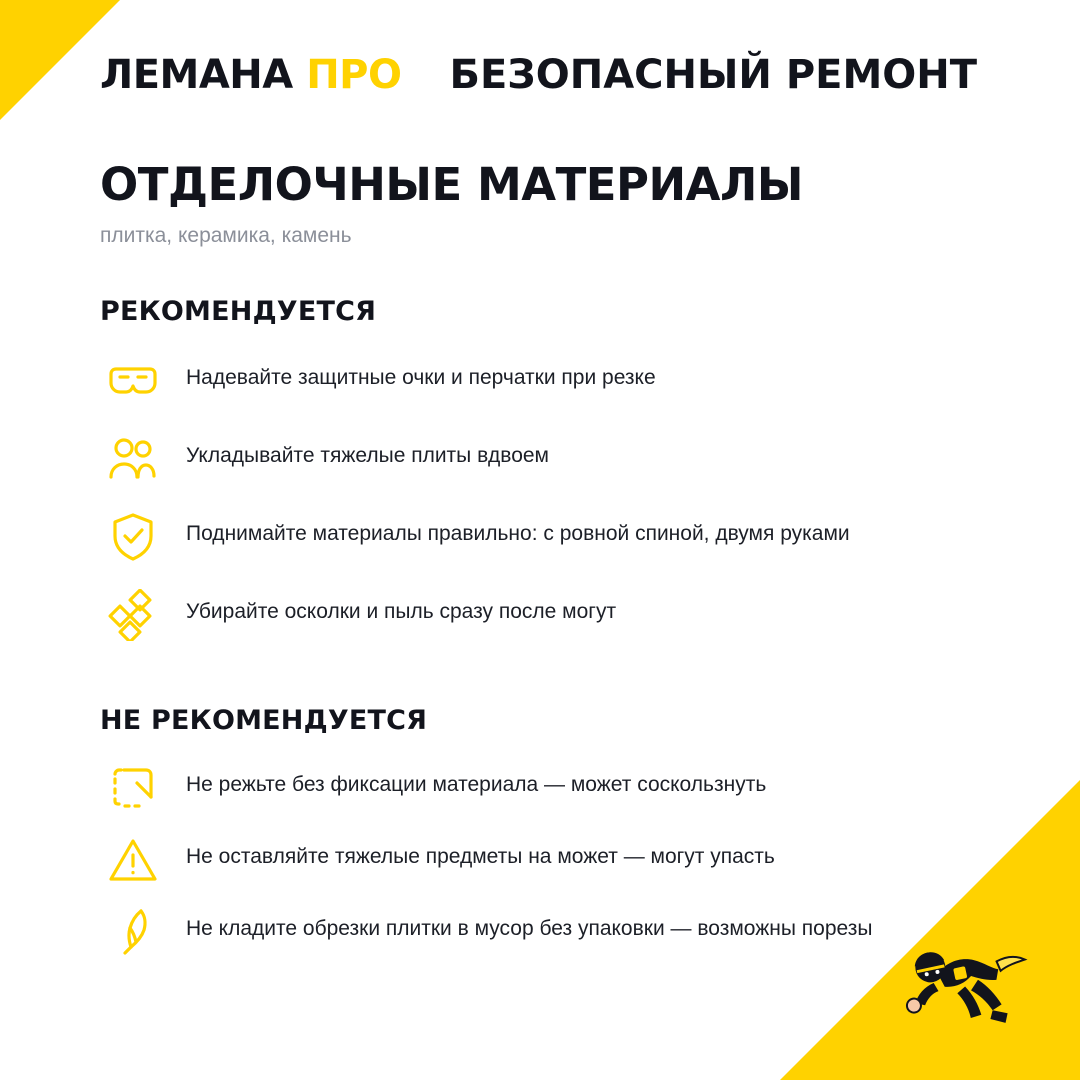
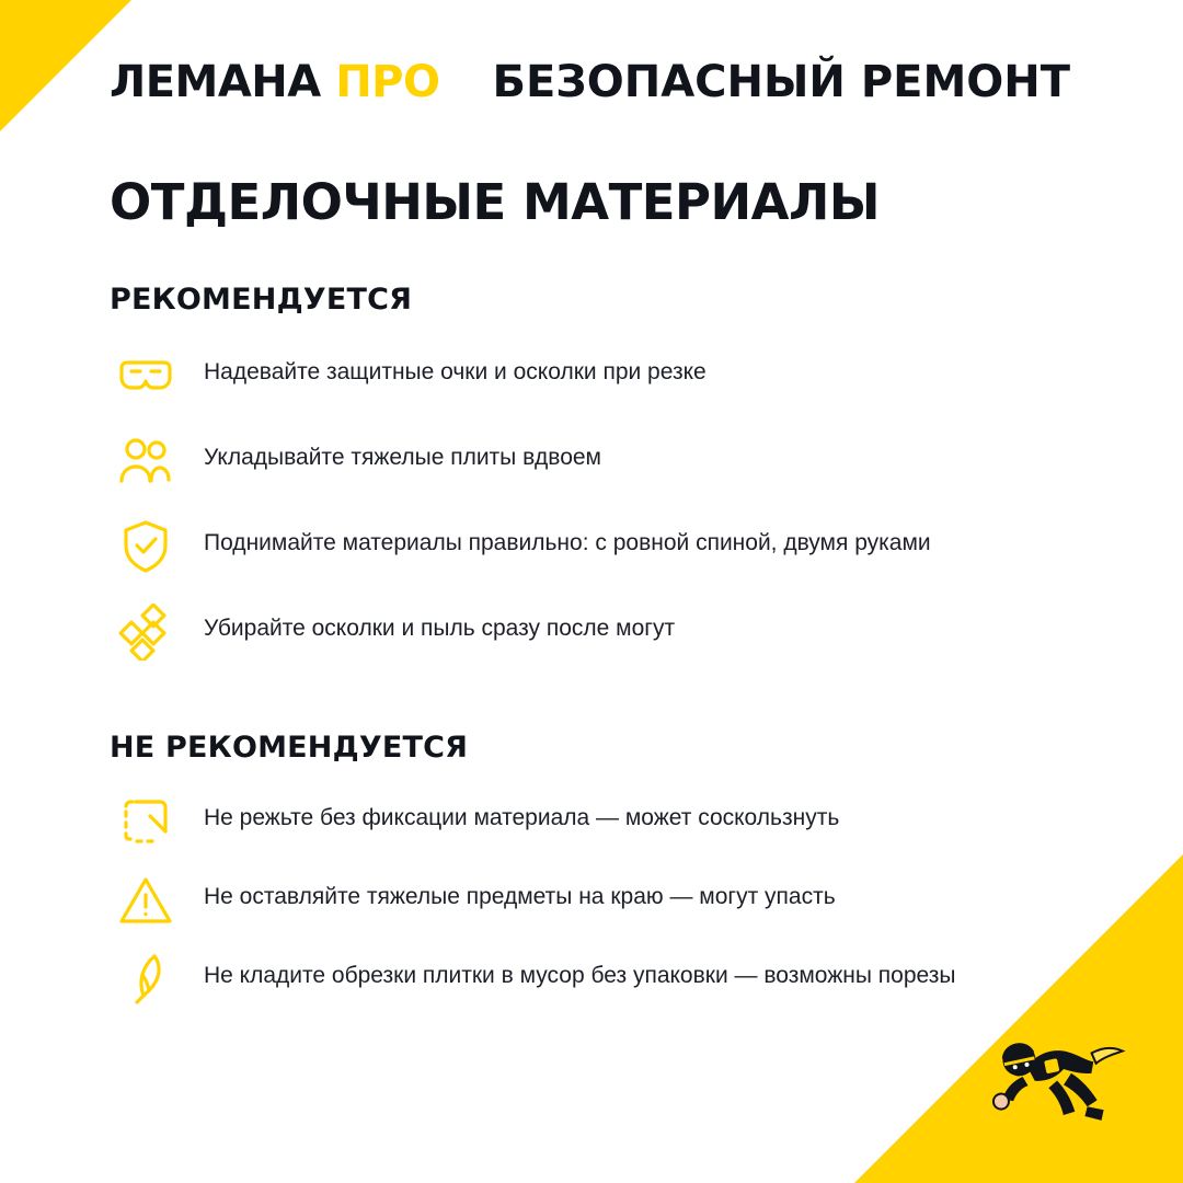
  ЛЕМАНА ПРО
  БЕЗОПАСНЫЙ РЕМОНТ
  ОТДЕЛОЧНЫЕ МАТЕРИАЛЫ
- плитка, керамика, камень
  РЕКОМЕНДУЕТСЯ
- Надевайте защитные очки и перчатки при резке
+ Надевайте защитные очки и осколки при резке
  Укладывайте тяжелые плиты вдвоем
  Поднимайте материалы правильно: с ровной спиной, двумя руками
  Убирайте осколки и пыль сразу после могут
  НЕ РЕКОМЕНДУЕТСЯ
  Не режьте без фиксации материала — может соскользнуть
- Не оставляйте тяжелые предметы на может — могут упасть
+ Не оставляйте тяжелые предметы на краю — могут упасть
  Не кладите обрезки плитки в мусор без упаковки — возможны порезы
